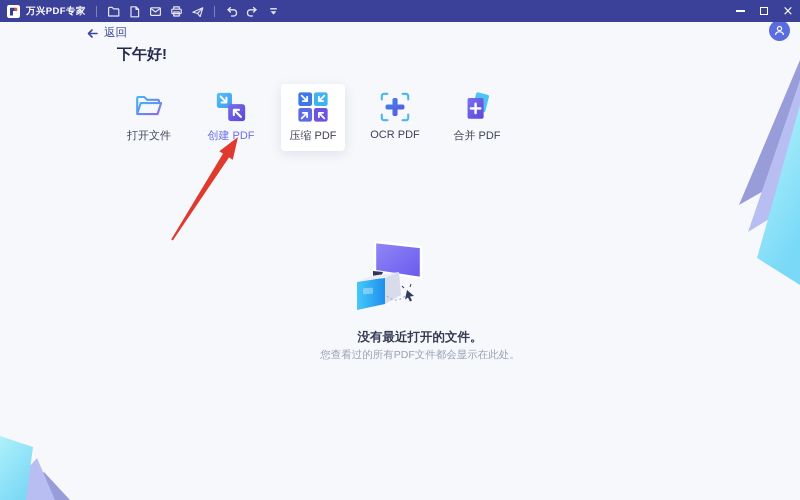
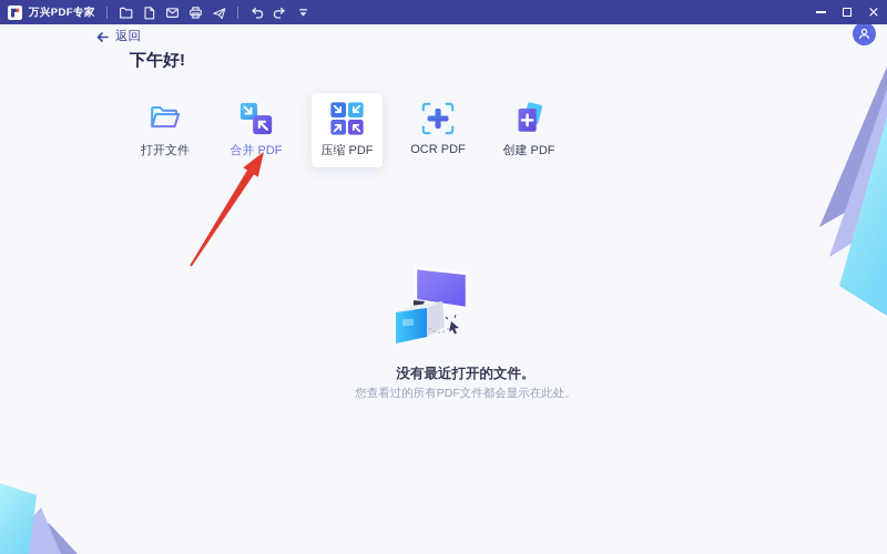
  万兴PDF专家
  ×
  返回
  下午好!
  打开文件
- 创建 PDF
+ 合并 PDF
  压缩 PDF
  OCR PDF
- 合并 PDF
+ 创建 PDF
  没有最近打开的文件。
  您查看过的所有PDF文件都会显示在此处。
